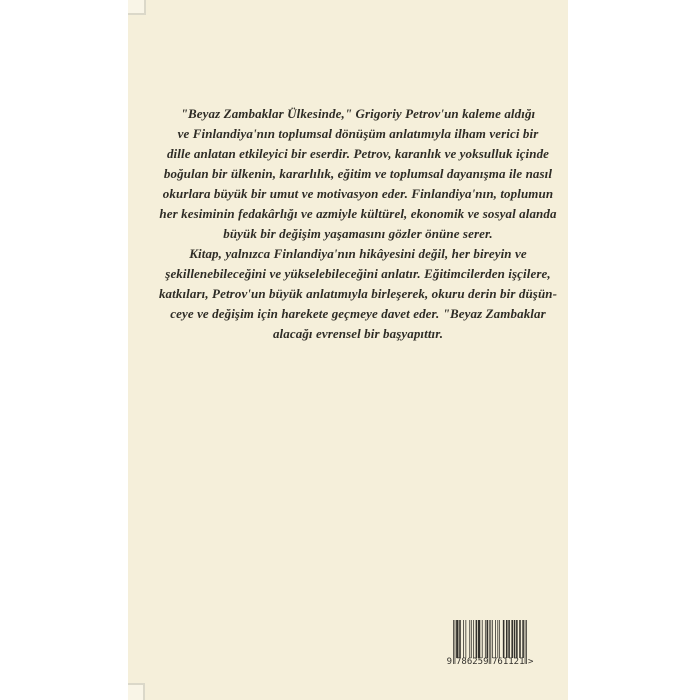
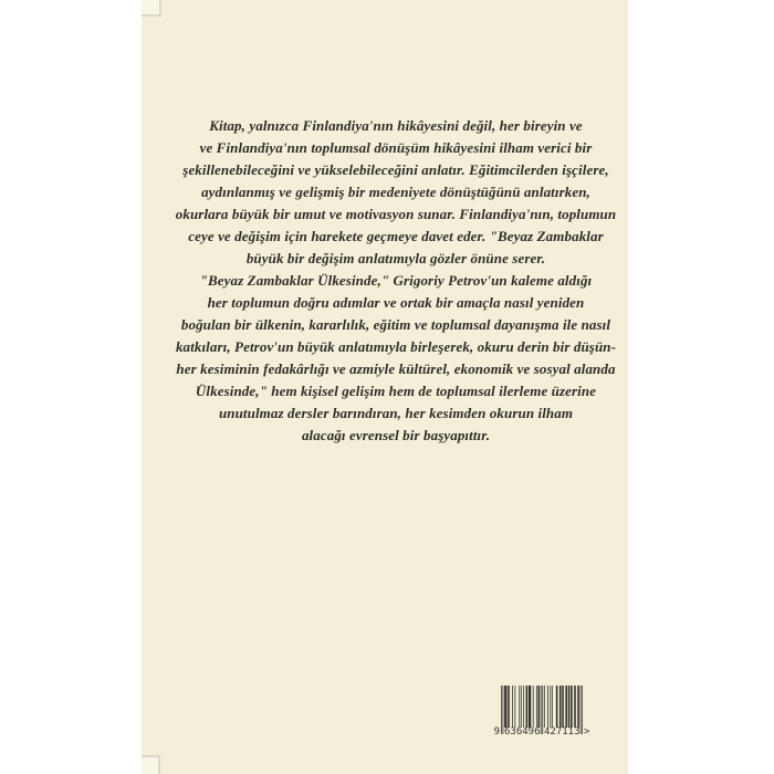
- "Beyaz Zambaklar Ülkesinde," Grigoriy Petrov'un kaleme aldığı
+ Kitap, yalnızca Finlandiya'nın hikâyesini değil, her bireyin ve
- ve Finlandiya'nın toplumsal dönüşüm anlatımıyla ilham verici bir
+ ve Finlandiya'nın toplumsal dönüşüm hikâyesini ilham verici bir
- dille anlatan etkileyici bir eserdir. Petrov, karanlık ve yoksulluk içinde
- boğulan bir ülkenin, kararlılık, eğitim ve toplumsal dayanışma ile nasıl
+ şekillenebileceğini ve yükselebileceğini anlatır. Eğitimcilerden işçilere,
+ aydınlanmış ve gelişmiş bir medeniyete dönüştüğünü anlatırken,
- okurlara büyük bir umut ve motivasyon eder. Finlandiya'nın, toplumun
+ okurlara büyük bir umut ve motivasyon sunar. Finlandiya'nın, toplumun
- her kesiminin fedakârlığı ve azmiyle kültürel, ekonomik ve sosyal alanda
+ ceye ve değişim için harekete geçmeye davet eder. "Beyaz Zambaklar
- büyük bir değişim yaşamasını gözler önüne serer.
+ büyük bir değişim anlatımıyla gözler önüne serer.
- Kitap, yalnızca Finlandiya'nın hikâyesini değil, her bireyin ve
+ "Beyaz Zambaklar Ülkesinde," Grigoriy Petrov'un kaleme aldığı
+ her toplumun doğru adımlar ve ortak bir amaçla nasıl yeniden
- şekillenebileceğini ve yükselebileceğini anlatır. Eğitimcilerden işçilere,
+ boğulan bir ülkenin, kararlılık, eğitim ve toplumsal dayanışma ile nasıl
  katkıları, Petrov'un büyük anlatımıyla birleşerek, okuru derin bir düşün-
- ceye ve değişim için harekete geçmeye davet eder. "Beyaz Zambaklar
+ her kesiminin fedakârlığı ve azmiyle kültürel, ekonomik ve sosyal alanda
+ Ülkesinde," hem kişisel gelişim hem de toplumsal ilerleme üzerine
+ unutulmaz dersler barındıran, her kesimden okurun ilham
  alacağı evrensel bir başyapıttır.
  9
- 786259
+ 636496
- 761121
+ 427113
  >
